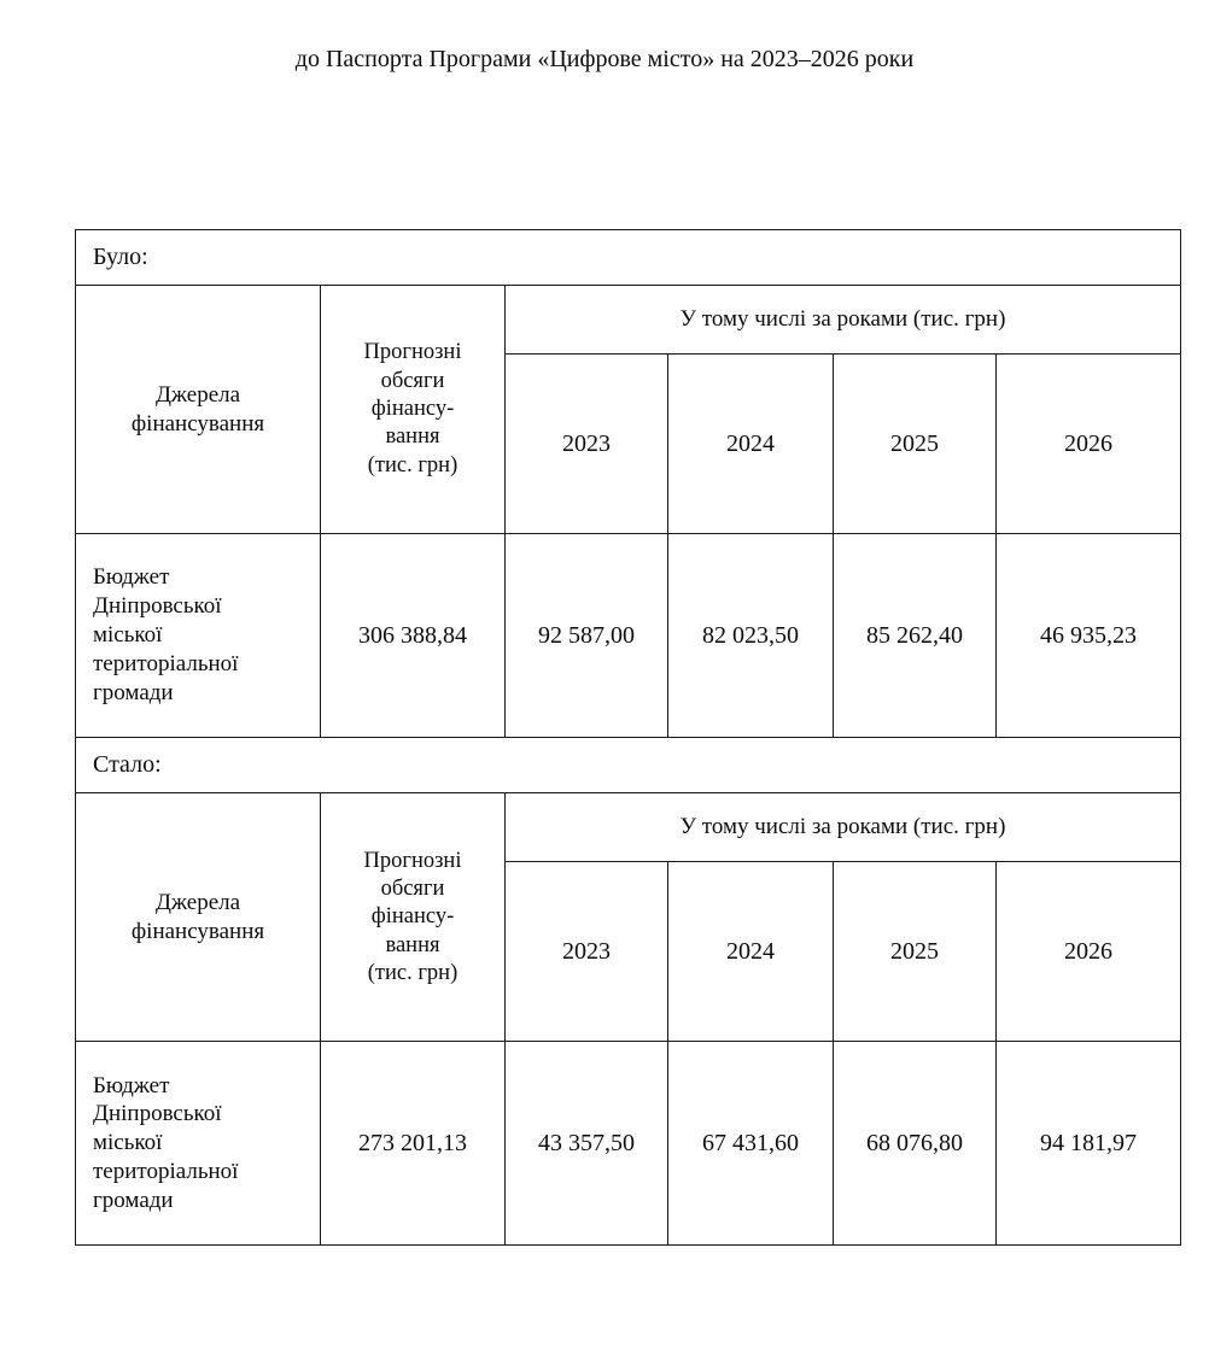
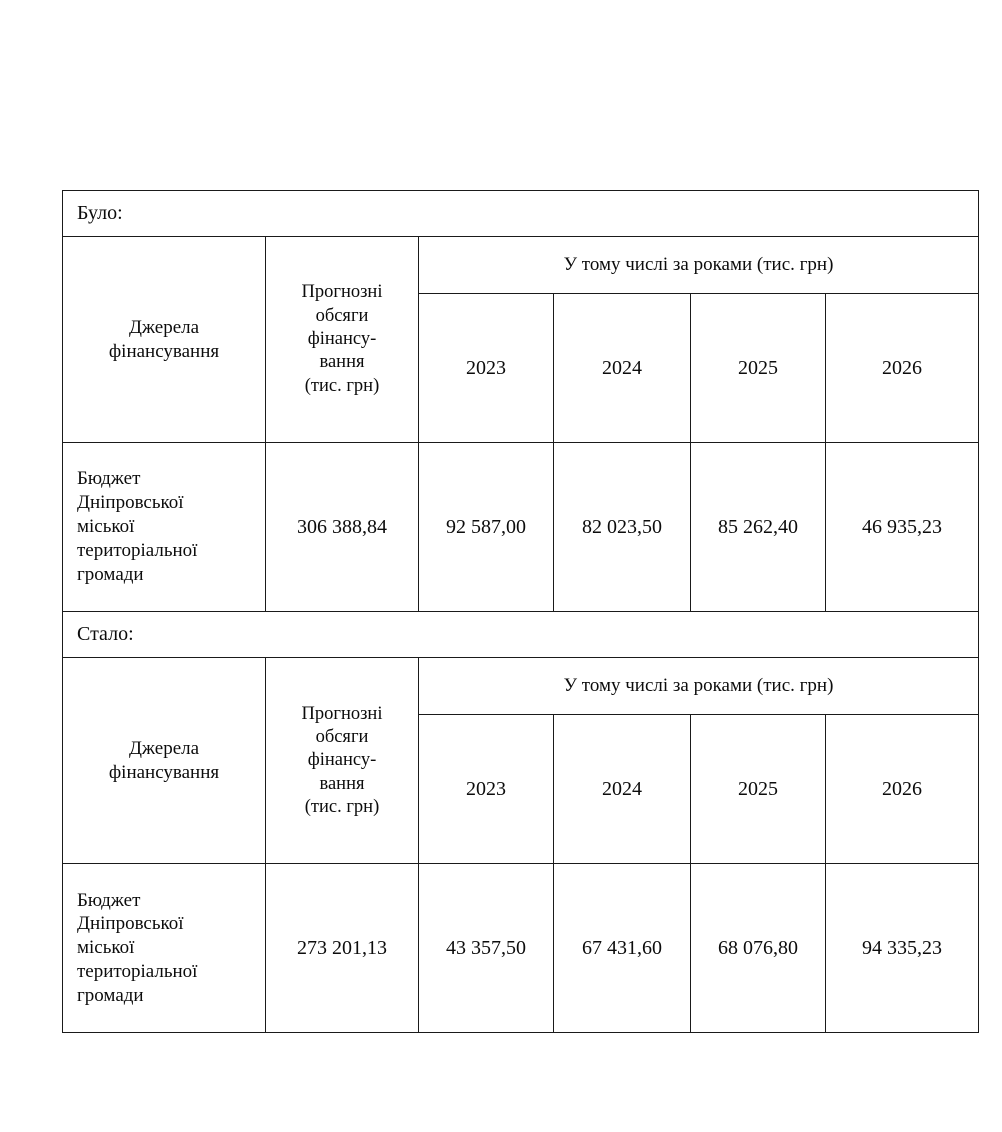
- до Паспорта Програми «Цифрове місто» на 2023–2026 роки
  Було:
  Джерела фінансування	Прогнозні обсяги фінансу- вання (тис. грн)	У тому числі за роками (тис. грн)
  2023	2024	2025	2026
  Бюджет Дніпровської міської територіальної громади	306 388,84	92 587,00	82 023,50	85 262,40	46 935,23
  Стало:
  Джерела фінансування	Прогнозні обсяги фінансу- вання (тис. грн)	У тому числі за роками (тис. грн)
  2023	2024	2025	2026
- Бюджет Дніпровської міської територіальної громади	273 201,13	43 357,50	67 431,60	68 076,80	94 181,97
+ Бюджет Дніпровської міської територіальної громади	273 201,13	43 357,50	67 431,60	68 076,80	94 335,23
